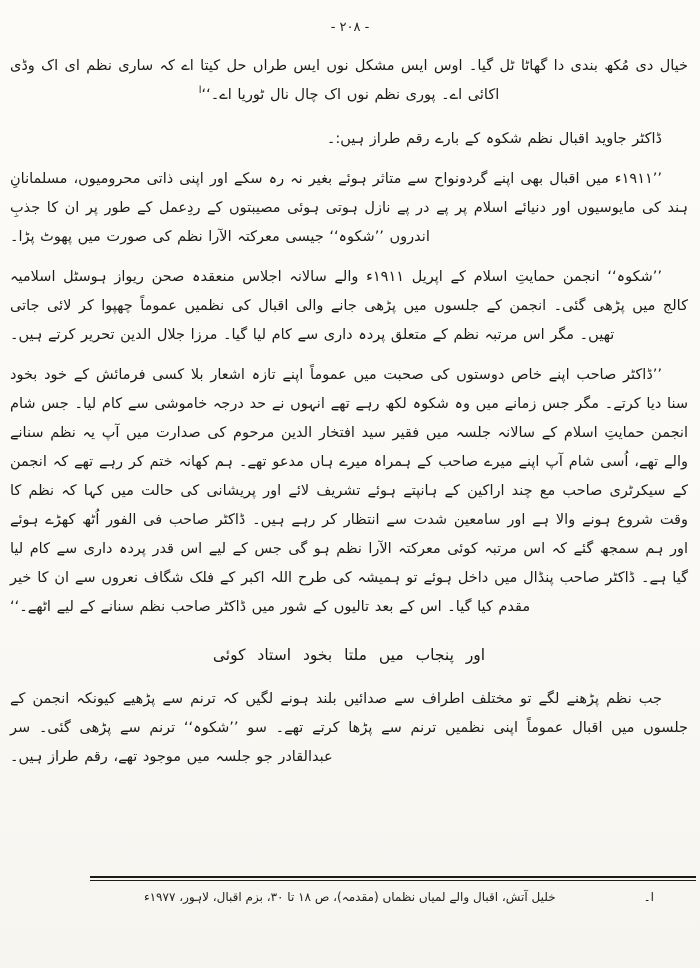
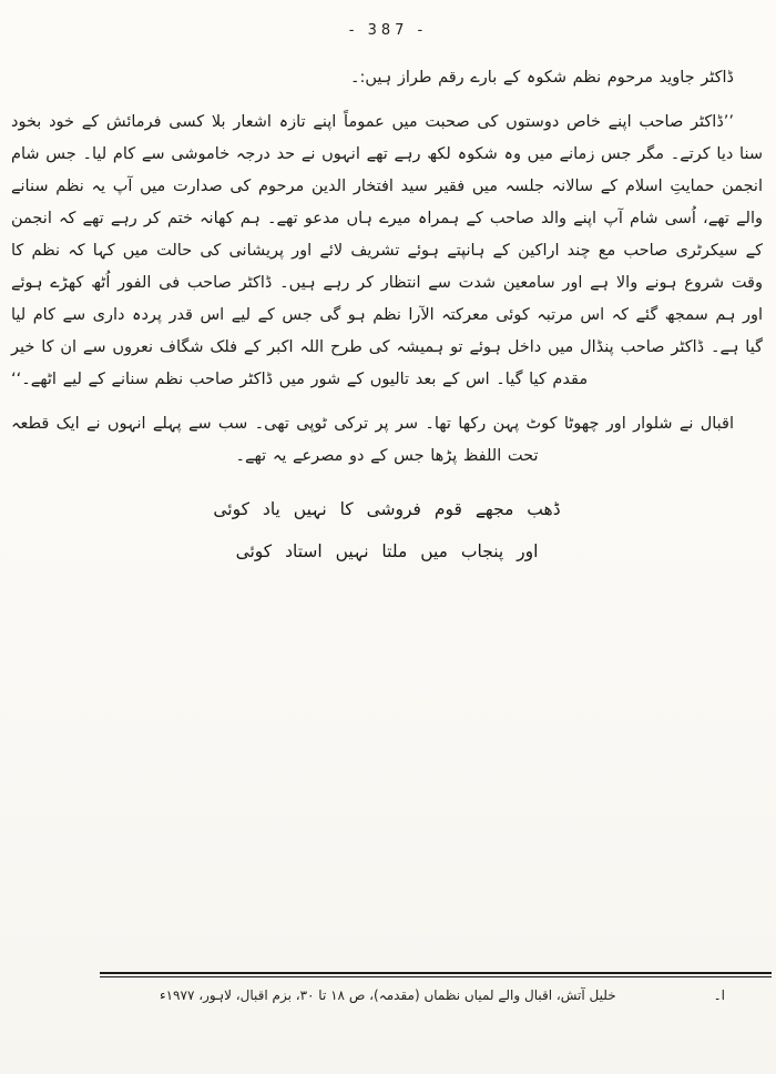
- - ۲۰۸ -
+ - 387 -
- خیال دی مُکھ بندی دا گھاٹا ٹل گیا۔ اوس ایس مشکل نوں ایس طراں حل کیتا اے کہ ساری نظم ای اک وڈی اکائی اے۔ پوری نظم نوں اک چال نال ٹوریا اے۔‘‘ا
- ڈاکٹر جاوید اقبال نظم شکوہ کے بارے رقم طراز ہیں:۔
+ ڈاکٹر جاوید مرحوم نظم شکوہ کے بارے رقم طراز ہیں:۔
- ’’۱۹۱۱ء میں اقبال بھی اپنے گردونواح سے متاثر ہوئے بغیر نہ رہ سکے اور اپنی ذاتی محرومیوں، مسلمانانِ ہند کی مایوسیوں اور دنیائے اسلام پر پے در پے نازل ہوتی ہوئی مصیبتوں کے ردِعمل کے طور پر ان کا جذبِ اندروں ’’شکوہ‘‘ جیسی معرکتہ الآرا نظم کی صورت میں پھوٹ پڑا۔
- ’’شکوہ‘‘ انجمن حمایتِ اسلام کے اپریل ۱۹۱۱ء والے سالانہ اجلاس منعقدہ صحن ریواز ہوسٹل اسلامیہ کالج میں پڑھی گئی۔ انجمن کے جلسوں میں پڑھی جانے والی اقبال کی نظمیں عموماً چھپوا کر لائی جاتی تھیں۔ مگر اس مرتبہ نظم کے متعلق پردہ داری سے کام لیا گیا۔ مرزا جلال الدین تحریر کرتے ہیں۔
- ’’ڈاکٹر صاحب اپنے خاص دوستوں کی صحبت میں عموماً اپنے تازہ اشعار بلا کسی فرمائش کے خود بخود سنا دیا کرتے۔ مگر جس زمانے میں وہ شکوہ لکھ رہے تھے انہوں نے حد درجہ خاموشی سے کام لیا۔ جس شام انجمن حمایتِ اسلام کے سالانہ جلسہ میں فقیر سید افتخار الدین مرحوم کی صدارت میں آپ یہ نظم سنانے والے تھے، اُسی شام آپ اپنے میرے صاحب کے ہمراہ میرے ہاں مدعو تھے۔ ہم کھانہ ختم کر رہے تھے کہ انجمن کے سیکرٹری صاحب مع چند اراکین کے ہانپتے ہوئے تشریف لائے اور پریشانی کی حالت میں کہا کہ نظم کا وقت شروع ہونے والا ہے اور سامعین شدت سے انتظار کر رہے ہیں۔ ڈاکٹر صاحب فی الفور اُٹھ کھڑے ہوئے اور ہم سمجھ گئے کہ اس مرتبہ کوئی معرکتہ الآرا نظم ہو گی جس کے لیے اس قدر پردہ داری سے کام لیا گیا ہے۔ ڈاکٹر صاحب پنڈال میں داخل ہوئے تو ہمیشہ کی طرح اللہ اکبر کے فلک شگاف نعروں سے ان کا خیر مقدم کیا گیا۔ اس کے بعد تالیوں کے شور میں ڈاکٹر صاحب نظم سنانے کے لیے اٹھے۔‘‘
+ ’’ڈاکٹر صاحب اپنے خاص دوستوں کی صحبت میں عموماً اپنے تازہ اشعار بلا کسی فرمائش کے خود بخود سنا دیا کرتے۔ مگر جس زمانے میں وہ شکوہ لکھ رہے تھے انہوں نے حد درجہ خاموشی سے کام لیا۔ جس شام انجمن حمایتِ اسلام کے سالانہ جلسہ میں فقیر سید افتخار الدین مرحوم کی صدارت میں آپ یہ نظم سنانے والے تھے، اُسی شام آپ اپنے والد صاحب کے ہمراہ میرے ہاں مدعو تھے۔ ہم کھانہ ختم کر رہے تھے کہ انجمن کے سیکرٹری صاحب مع چند اراکین کے ہانپتے ہوئے تشریف لائے اور پریشانی کی حالت میں کہا کہ نظم کا وقت شروع ہونے والا ہے اور سامعین شدت سے انتظار کر رہے ہیں۔ ڈاکٹر صاحب فی الفور اُٹھ کھڑے ہوئے اور ہم سمجھ گئے کہ اس مرتبہ کوئی معرکتہ الآرا نظم ہو گی جس کے لیے اس قدر پردہ داری سے کام لیا گیا ہے۔ ڈاکٹر صاحب پنڈال میں داخل ہوئے تو ہمیشہ کی طرح اللہ اکبر کے فلک شگاف نعروں سے ان کا خیر مقدم کیا گیا۔ اس کے بعد تالیوں کے شور میں ڈاکٹر صاحب نظم سنانے کے لیے اٹھے۔‘‘
+ اقبال نے شلوار اور چھوٹا کوٹ پہن رکھا تھا۔ سر پر ترکی ٹوپی تھی۔ سب سے پہلے انہوں نے ایک قطعہ تحت اللفظ پڑھا جس کے دو مصرعے یہ تھے۔
+ ڈھب مجھے قوم فروشی کا نہیں یاد کوئی
- اور پنجاب میں ملتا بخود استاد کوئی
+ اور پنجاب میں ملتا نہیں استاد کوئی
- جب نظم پڑھنے لگے تو مختلف اطراف سے صدائیں بلند ہونے لگیں کہ ترنم سے پڑھیے کیونکہ انجمن کے جلسوں میں اقبال عموماً اپنی نظمیں ترنم سے پڑھا کرتے تھے۔ سو ’’شکوہ‘‘ ترنم سے پڑھی گئی۔ سر عبدالقادر جو جلسہ میں موجود تھے، رقم طراز ہیں۔
  ا۔
  خلیل آتش، اقبال والے لمیاں نظماں (مقدمہ)، ص ۱۸ تا ۳۰، بزم اقبال، لاہور، ۱۹۷۷ء
